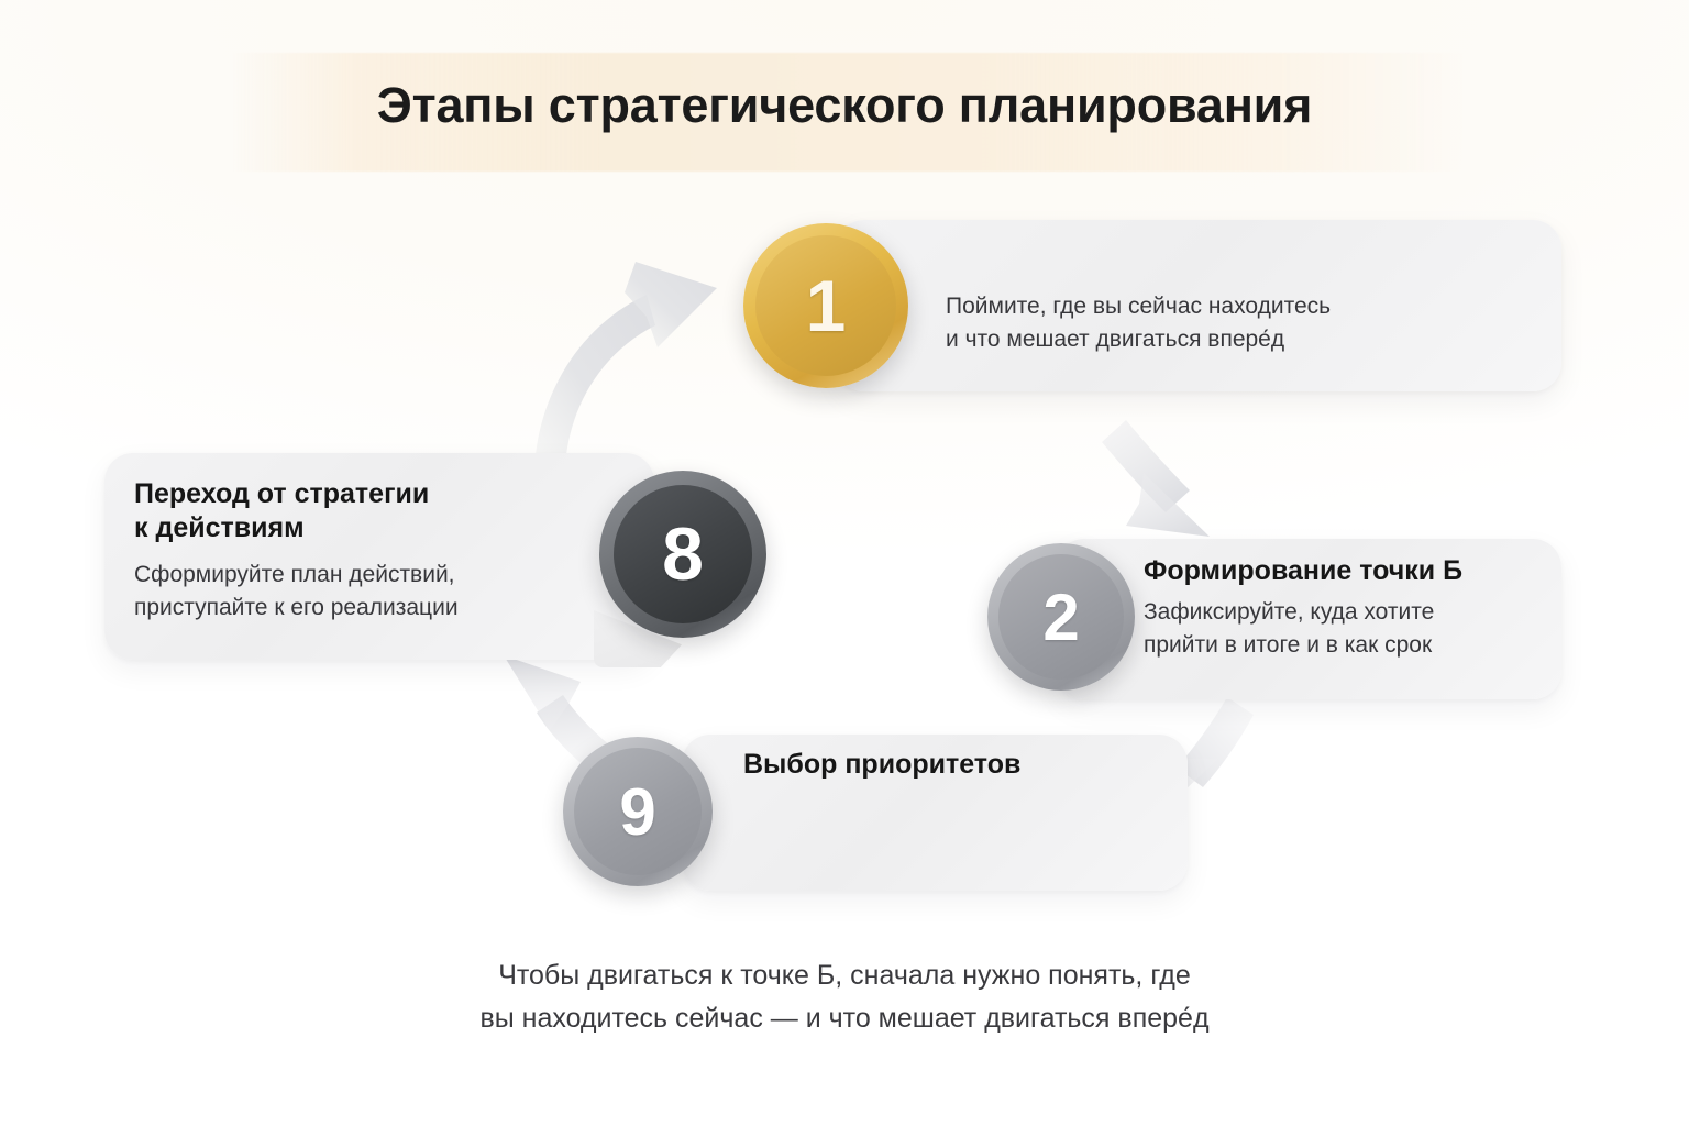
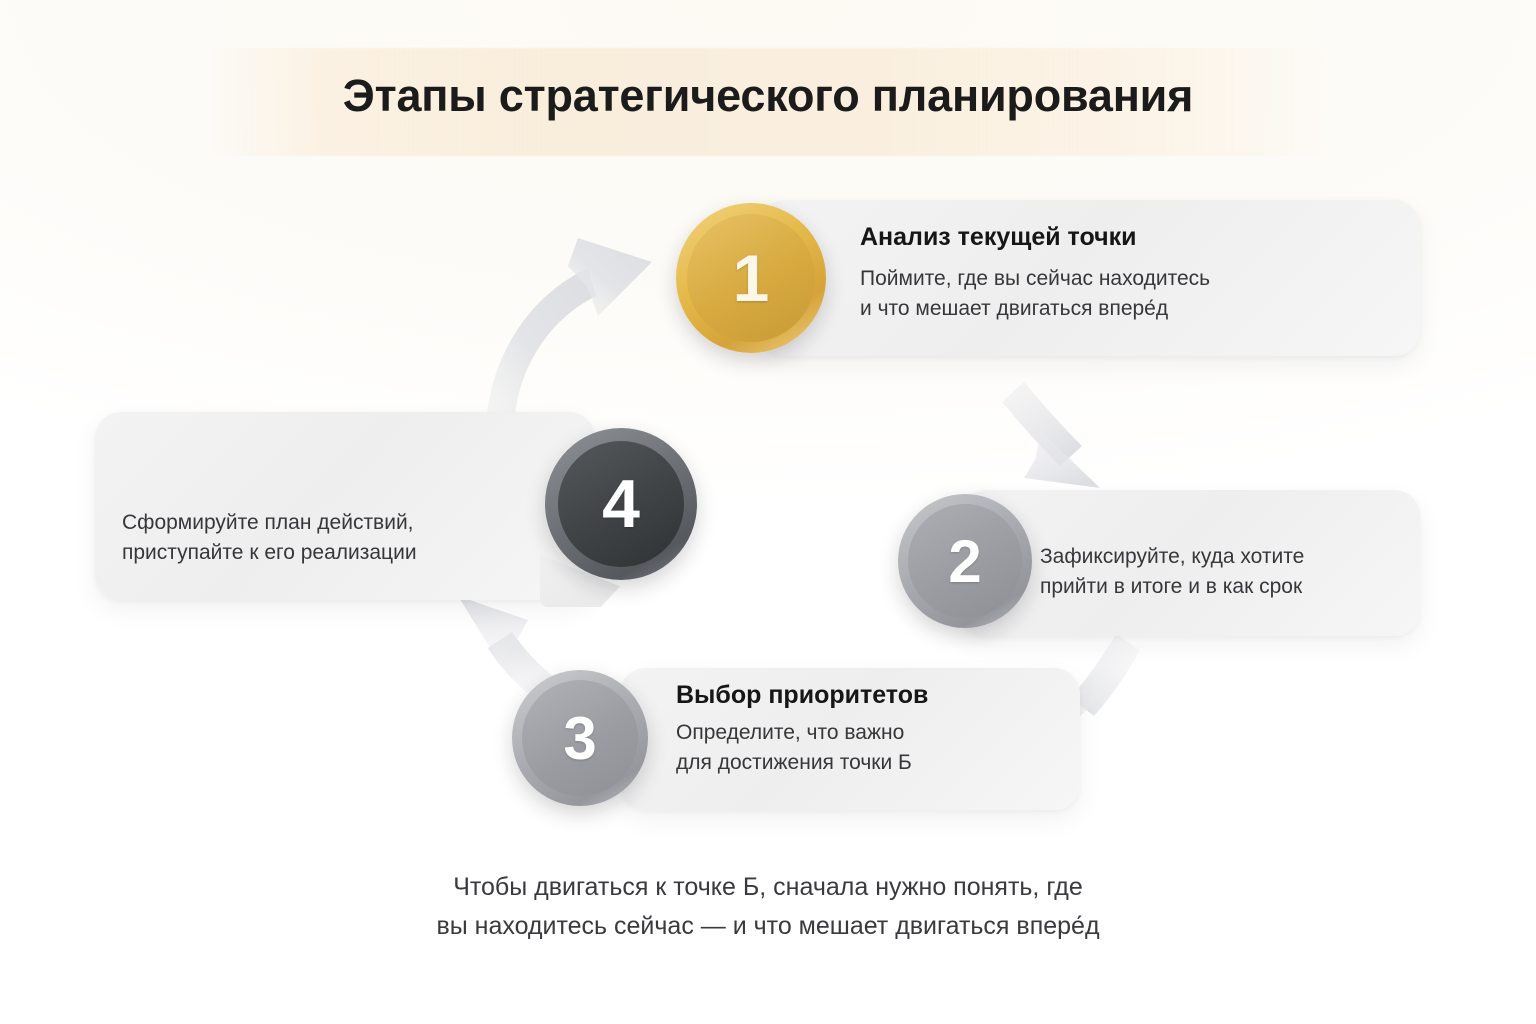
  Этапы стратегического планирования
+ Анализ текущей точки
  Поймите, где вы сейчас находитесь
  и что мешает двигаться впере́д
  1
- Формирование точки Б
  Зафиксируйте, куда хотите
  прийти в итоге и в как срок
  2
  Выбор приоритетов
+ Определите, что важно
+ для достижения точки Б
- 9
+ 3
- Переход от стратегии
- к действиям
  Сформируйте план действий,
  приступайте к его реализации
- 8
+ 4
  Чтобы двигаться к точке Б, сначала нужно понять, где
  вы находитесь сейчас — и что мешает двигаться впере́д
